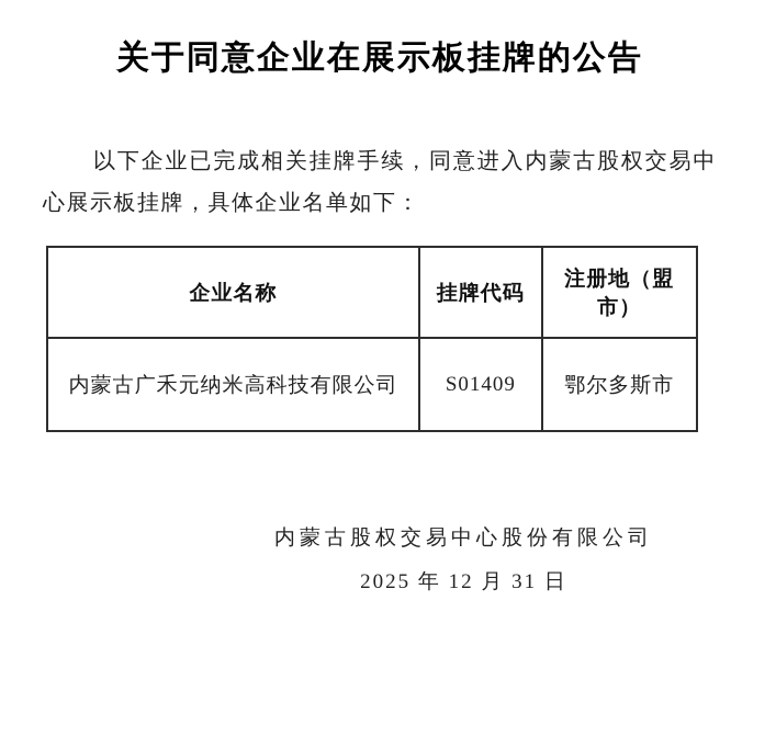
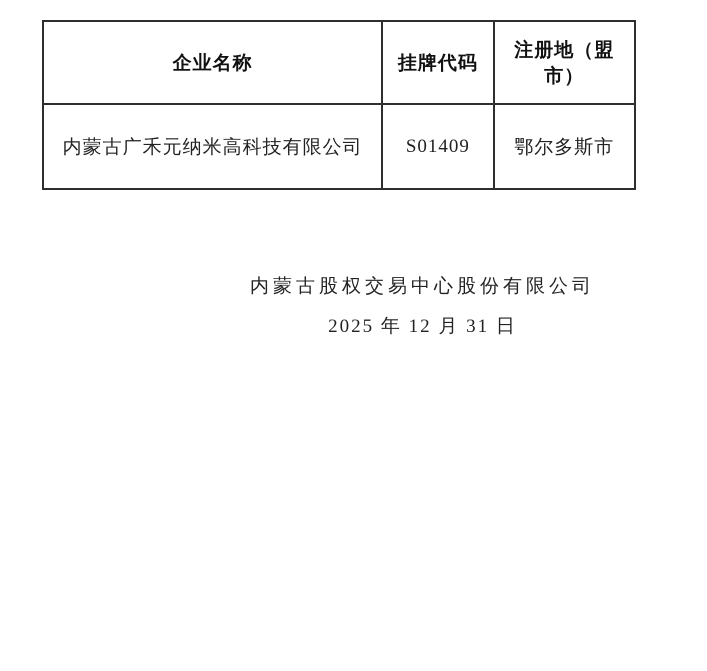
- 关于同意企业在展示板挂牌的公告
- 以下企业已完成相关挂牌手续，同意进入内蒙古股权交易中心展示板挂牌，具体企业名单如下：
  企业名称	挂牌代码	注册地（盟市）
  内蒙古广禾元纳米高科技有限公司	S01409	鄂尔多斯市
  内蒙古股权交易中心股份有限公司
  2025 年 12 月 31 日
